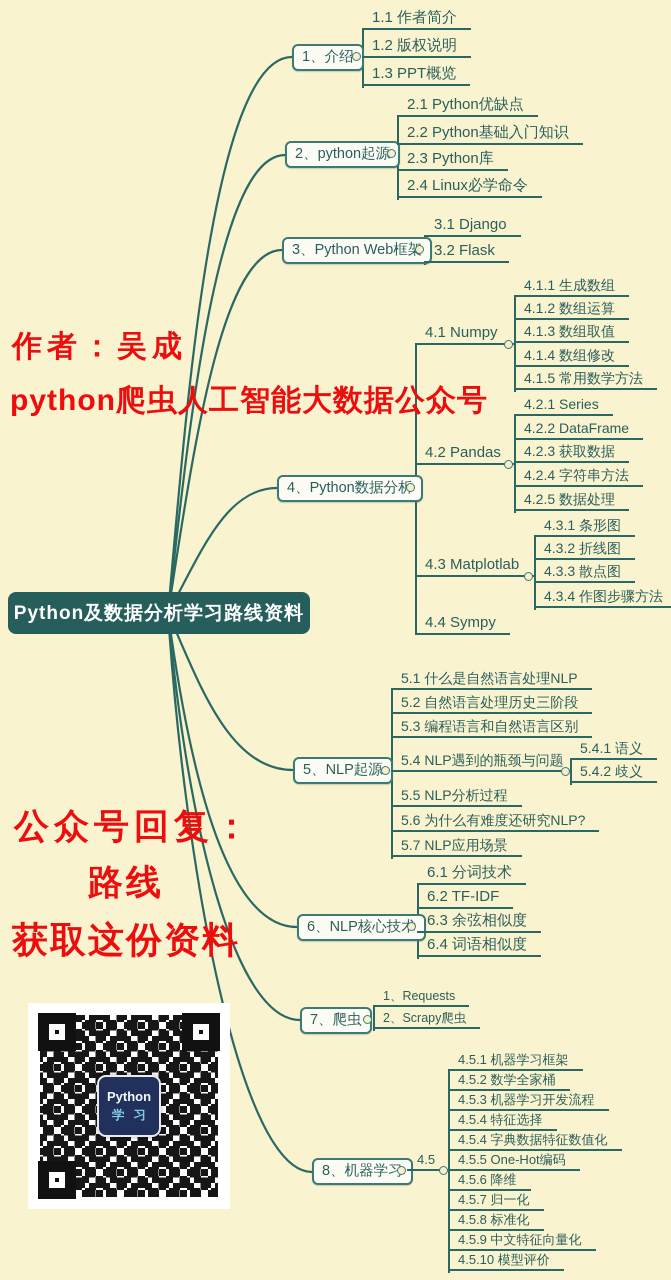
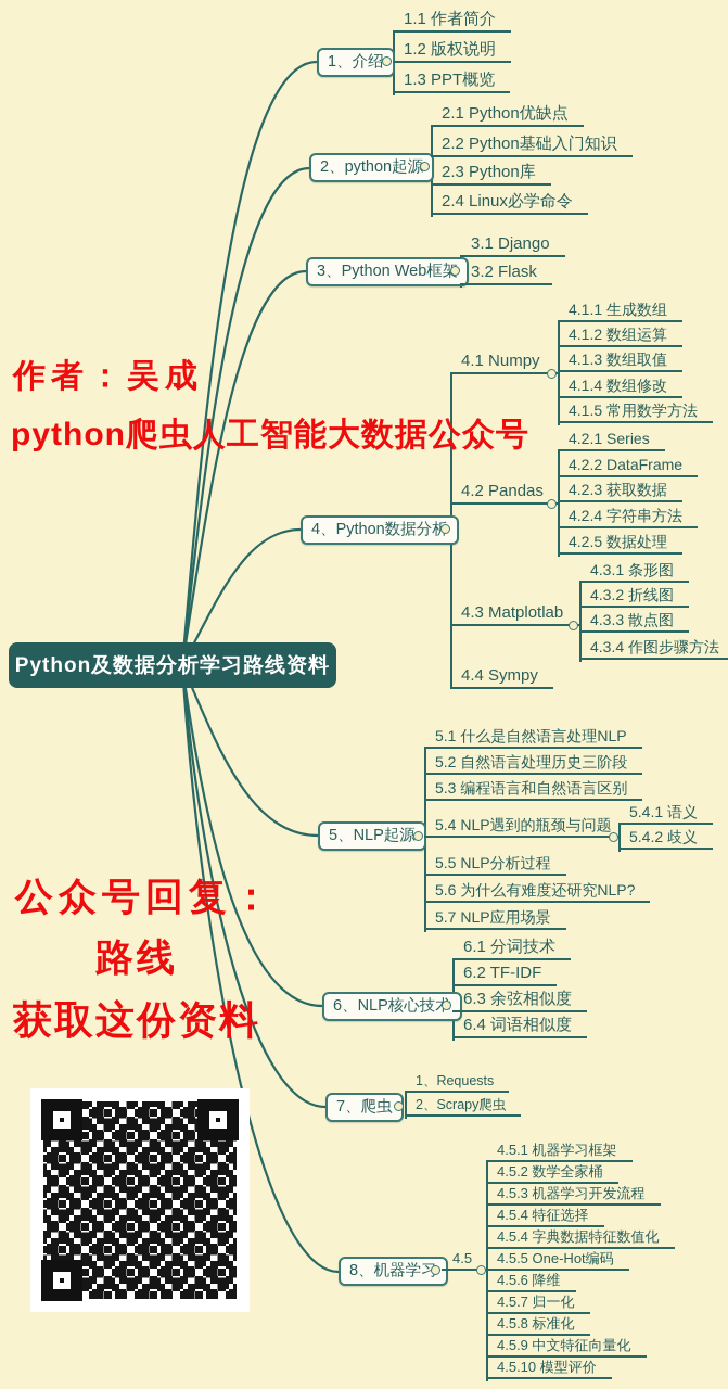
  Python及数据分析学习路线资料
  1、介绍
  2、python起源
  3、Python Web框
  4、Python数据分
  5、NLP起源
  6、NLP核心技
  7、爬虫
  8、机器学习
  1.1 作者简介
  1.2 版权说明
  1.3 PPT概览
  2.1 Python优缺点
  2.2 Python基础入门知识
  2.3 Python库
  2.4 Linux必学命令
  3.1 Django
  3.2 Flask
  4.1 Numpy
  4.2 Pandas
  4.3 Matplotlab
  4.4 Sympy
  4.1.1 生成数组
  4.1.2 数组运算
  4.1.3 数组取值
  4.1.4 数组修改
  4.1.5 常用数学方法
  4.2.1 Series
  4.2.2 DataFrame
  4.2.3 获取数据
  4.2.4 字符串方法
  4.2.5 数据处理
  4.3.1 条形图
  4.3.2 折线图
  4.3.3 散点图
  4.3.4 作图步骤方法
  5.1 什么是自然语言处理NLP
  5.2 自然语言处理历史三阶段
  5.3 编程语言和自然语言区别
  5.4 NLP遇到的瓶颈与问题
  5.5 NLP分析过程
  5.6 为什么有难度还研究NLP?
  5.7 NLP应用场景
  5.4.1 语义
  5.4.2 歧义
  6.1 分词技术
  6.2 TF-IDF
  6.3 余弦相似度
  6.4 词语相似度
  1、Requests
  2、Scrapy爬虫
  4.5
  4.5.1 机器学习框架
  4.5.2 数学全家桶
  4.5.3 机器学习开发流程
  4.5.4 特征选择
  4.5.4 字典数据特征数值化
  4.5.5 One-Hot编码
  4.5.6 降维
  4.5.7 归一化
  4.5.8 标准化
  4.5.9 中文特征向量化
  4.5.10 模型评价
  作者：吴成
  python爬虫人工智能大数据公众号
  公众号回复：
  路线
  获取这份资料
- Python
- 学习
